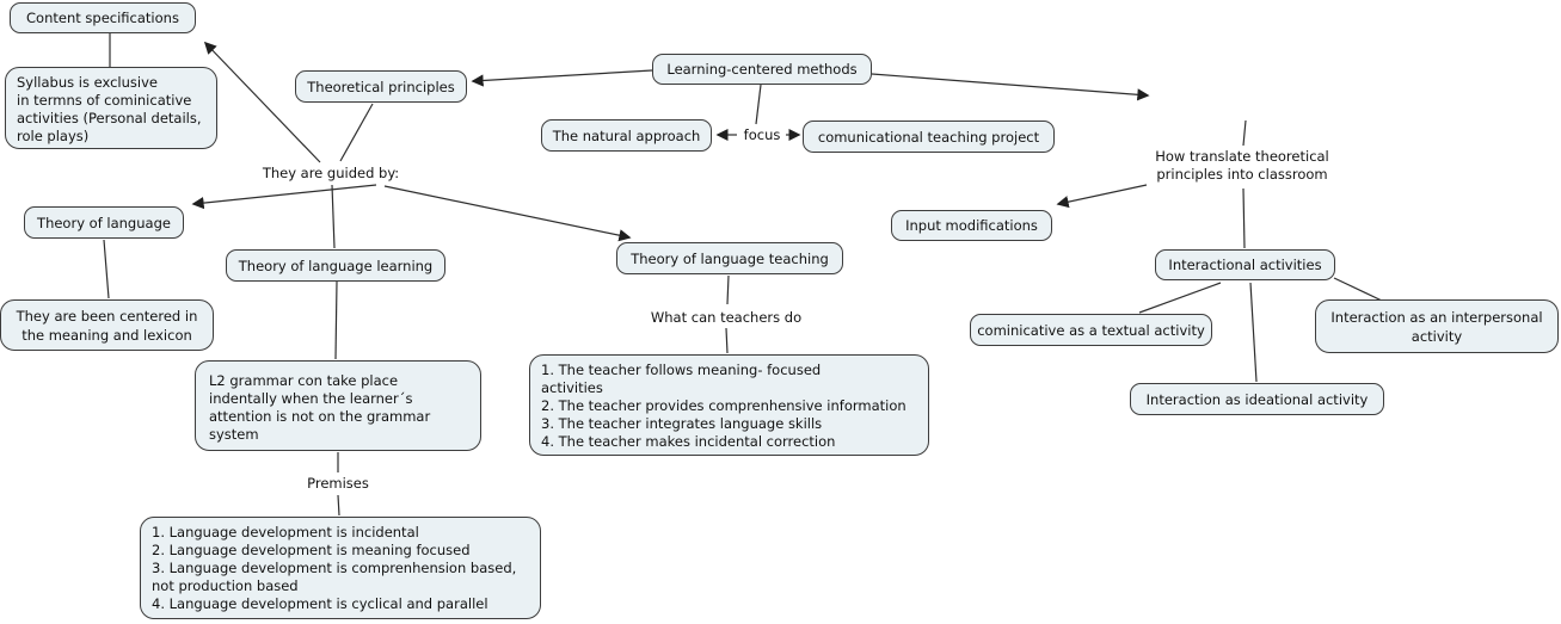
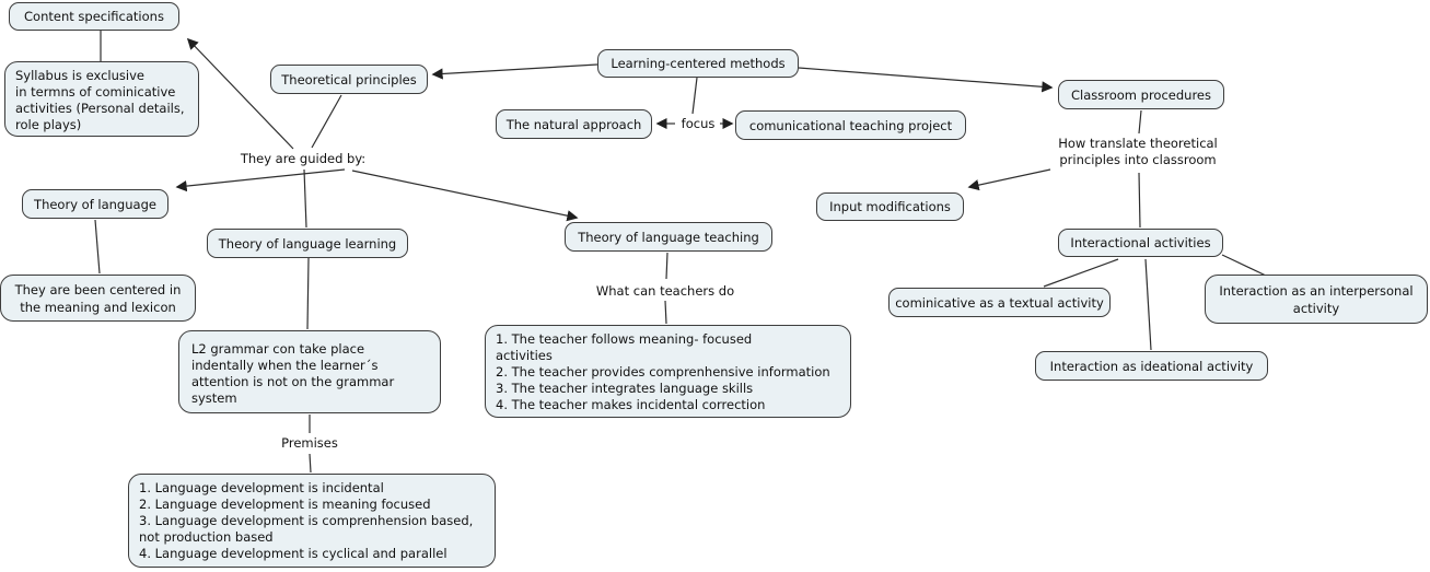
  Content specifications
  Syllabus is exclusive
  in termns of cominicative
  activities (Personal details,
  role plays)
  Theoretical principles
  Learning-centered methods
  The natural approach
  comunicational teaching project
+ Classroom procedures
  Theory of language
  They are been centered in
  the meaning and lexicon
  Theory of language learning
  Theory of language teaching
  L2 grammar con take place
  indentally when the learner´s
  attention is not on the grammar
  system
  1. The teacher follows meaning- focused
  activities
  2. The teacher provides comprenhensive information
  3. The teacher integrates language skills
  4. The teacher makes incidental correction
  Input modifications
  Interactional activities
  cominicative as a textual activity
  Interaction as an interpersonal
  activity
  Interaction as ideational activity
  1. Language development is incidental
  2. Language development is meaning focused
  3. Language development is comprenhension based,
  not production based
  4. Language development is cyclical and parallel
  They are guided by:
  focus
  How translate theoretical
  principles into classroom
  What can teachers do
  Premises
